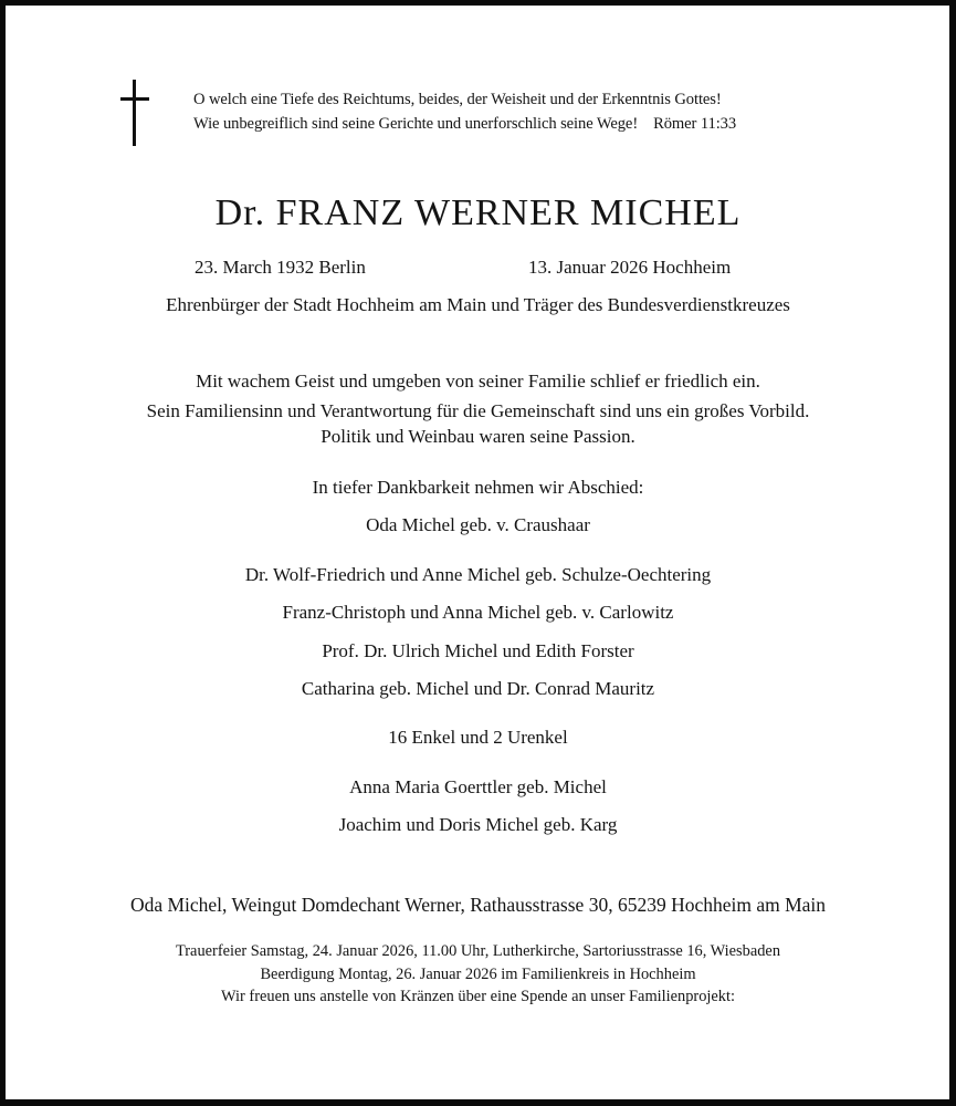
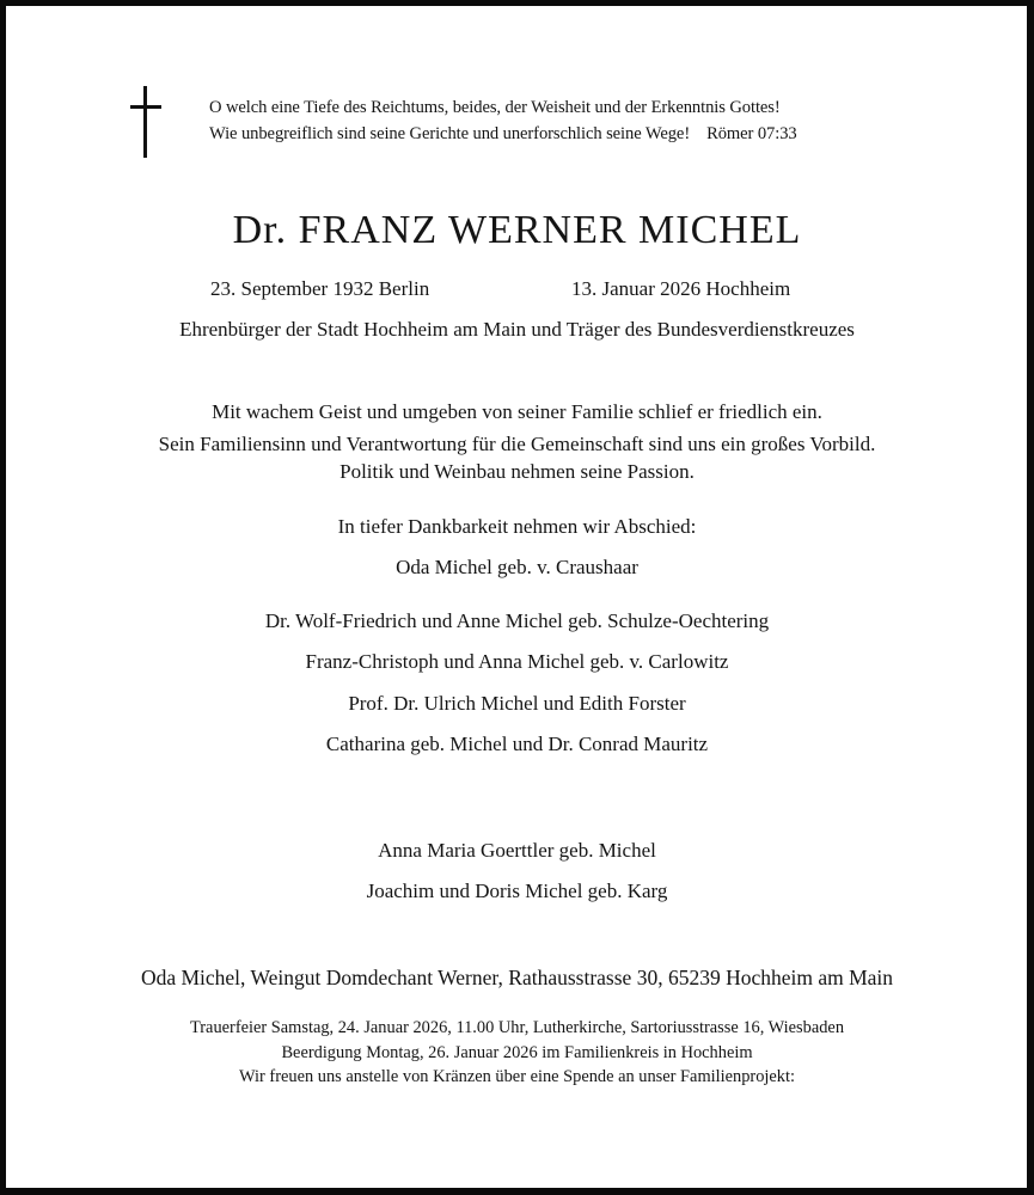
  O welch eine Tiefe des Reichtums, beides, der Weisheit und der Erkenntnis Gottes!
- Wie unbegreiflich sind seine Gerichte und unerforschlich seine Wege! Römer 11:33
+ Wie unbegreiflich sind seine Gerichte und unerforschlich seine Wege! Römer 07:33
  Dr. FRANZ WERNER MICHEL
- 23. March 1932 Berlin
+ 23. September 1932 Berlin
  13. Januar 2026 Hochheim
  Ehrenbürger der Stadt Hochheim am Main und Träger des Bundesverdienstkreuzes
  Mit wachem Geist und umgeben von seiner Familie schlief er friedlich ein.
  Sein Familiensinn und Verantwortung für die Gemeinschaft sind uns ein großes Vorbild.
- Politik und Weinbau waren seine Passion.
+ Politik und Weinbau nehmen seine Passion.
  In tiefer Dankbarkeit nehmen wir Abschied:
  Oda Michel geb. v. Craushaar
  Dr. Wolf-Friedrich und Anne Michel geb. Schulze-Oechtering
  Franz-Christoph und Anna Michel geb. v. Carlowitz
  Prof. Dr. Ulrich Michel und Edith Forster
  Catharina geb. Michel und Dr. Conrad Mauritz
- 16 Enkel und 2 Urenkel
  Anna Maria Goerttler geb. Michel
  Joachim und Doris Michel geb. Karg
  Oda Michel, Weingut Domdechant Werner, Rathausstrasse 30, 65239 Hochheim am Main
  Trauerfeier Samstag, 24. Januar 2026, 11.00 Uhr, Lutherkirche, Sartoriusstrasse 16, Wiesbaden
  Beerdigung Montag, 26. Januar 2026 im Familienkreis in Hochheim
  Wir freuen uns anstelle von Kränzen über eine Spende an unser Familienprojekt:
